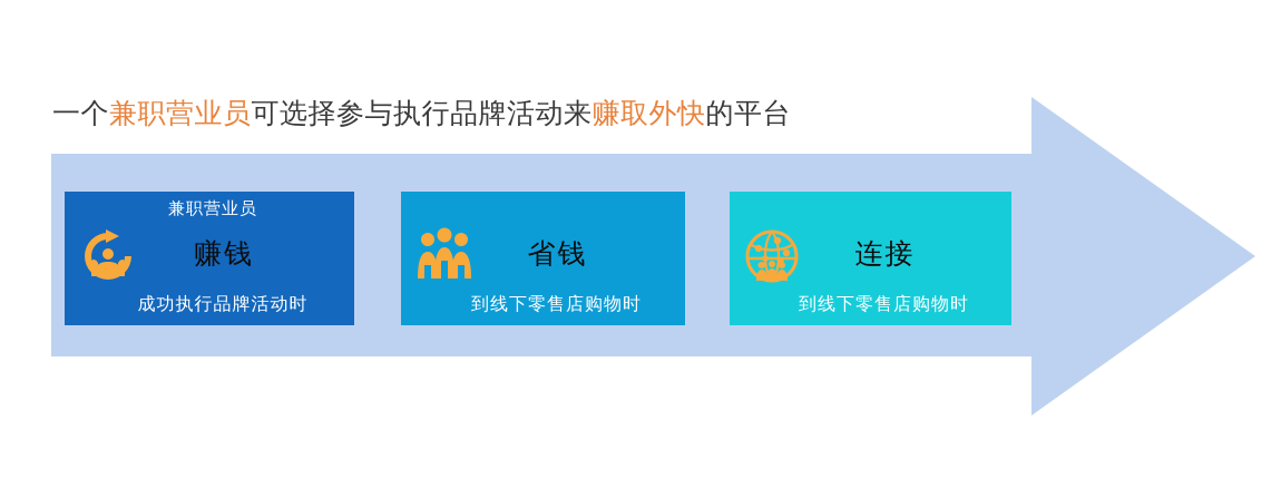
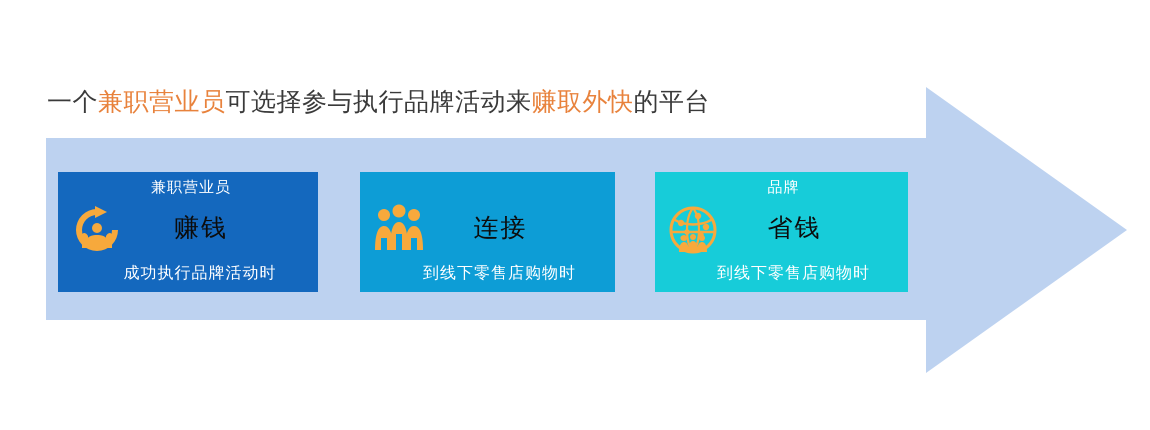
  一个兼职营业员可选择参与执行品牌活动来赚取外快的平台
  兼职营业员
  赚钱
  成功执行品牌活动时
- 省钱
+ 连接
  到线下零售店购物时
+ 品牌
- 连接
+ 省钱
  到线下零售店购物时
